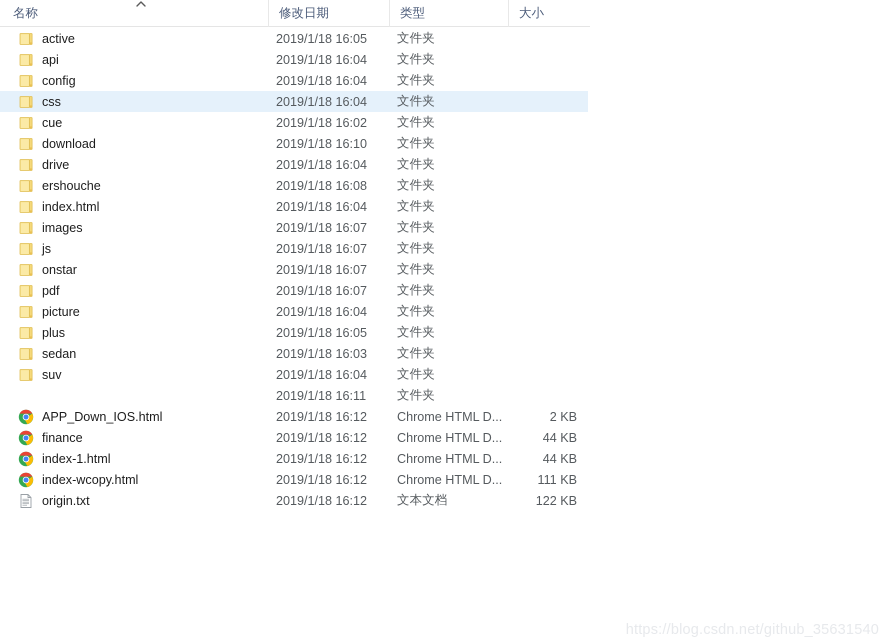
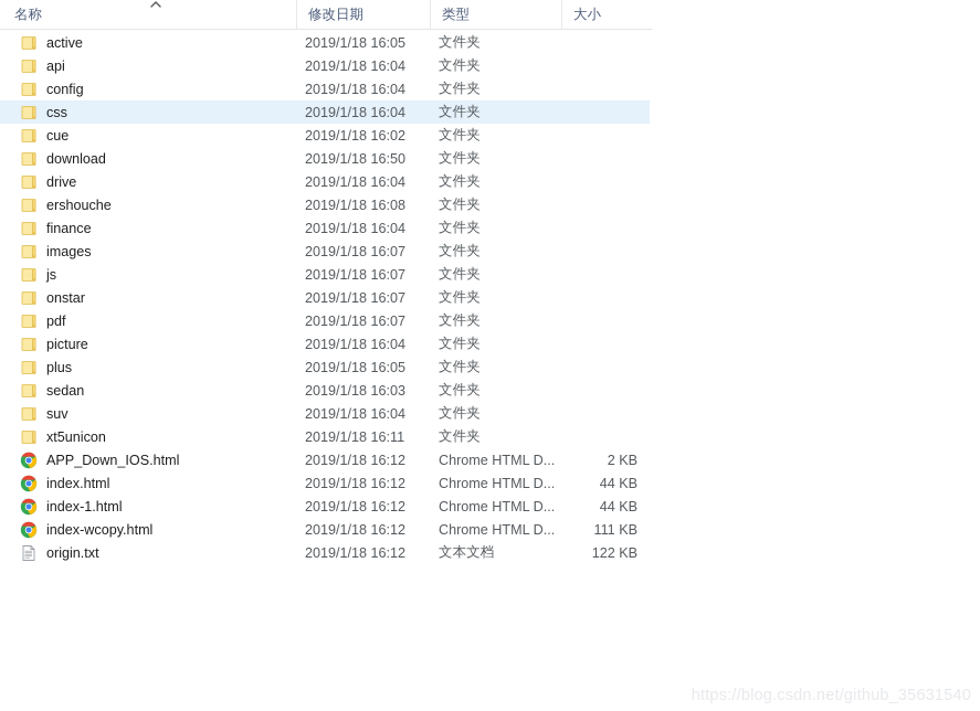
  名称
  修改日期
  类型
  大小
  active
  2019/1/18 16:05
  文件夹
  api
  2019/1/18 16:04
  文件夹
  config
  2019/1/18 16:04
  文件夹
  css
  2019/1/18 16:04
  文件夹
  cue
  2019/1/18 16:02
  文件夹
  download
- 2019/1/18 16:10
+ 2019/1/18 16:50
  文件夹
  drive
  2019/1/18 16:04
  文件夹
  ershouche
  2019/1/18 16:08
  文件夹
- index.html
+ finance
  2019/1/18 16:04
  文件夹
  images
  2019/1/18 16:07
  文件夹
  js
  2019/1/18 16:07
  文件夹
  onstar
  2019/1/18 16:07
  文件夹
  pdf
  2019/1/18 16:07
  文件夹
  picture
  2019/1/18 16:04
  文件夹
  plus
  2019/1/18 16:05
  文件夹
  sedan
  2019/1/18 16:03
  文件夹
  suv
  2019/1/18 16:04
  文件夹
+ xt5unicon
  2019/1/18 16:11
  文件夹
  APP_Down_IOS.html
  2019/1/18 16:12
  Chrome HTML D...
  2 KB
- finance
+ index.html
  2019/1/18 16:12
  Chrome HTML D...
  44 KB
  index-1.html
  2019/1/18 16:12
  Chrome HTML D...
  44 KB
  index-wcopy.html
  2019/1/18 16:12
  Chrome HTML D...
  111 KB
  origin.txt
  2019/1/18 16:12
  文本文档
  122 KB
  https://blog.csdn.net/github_35631540
